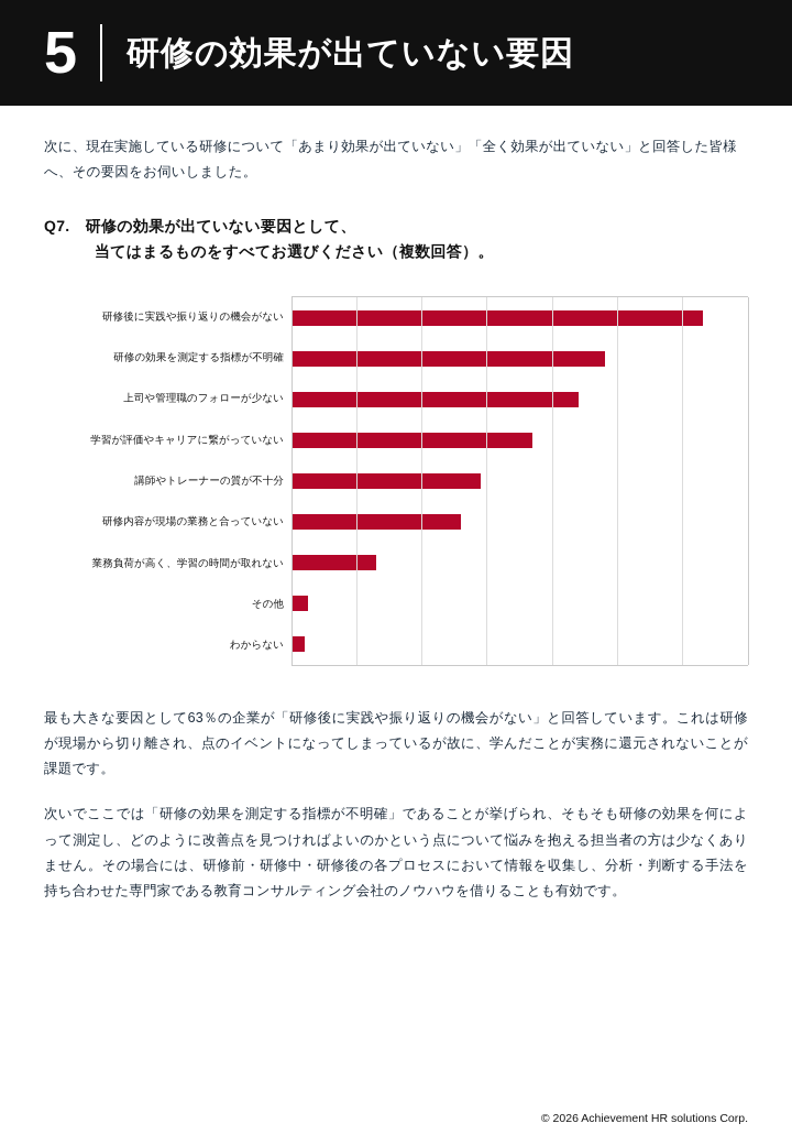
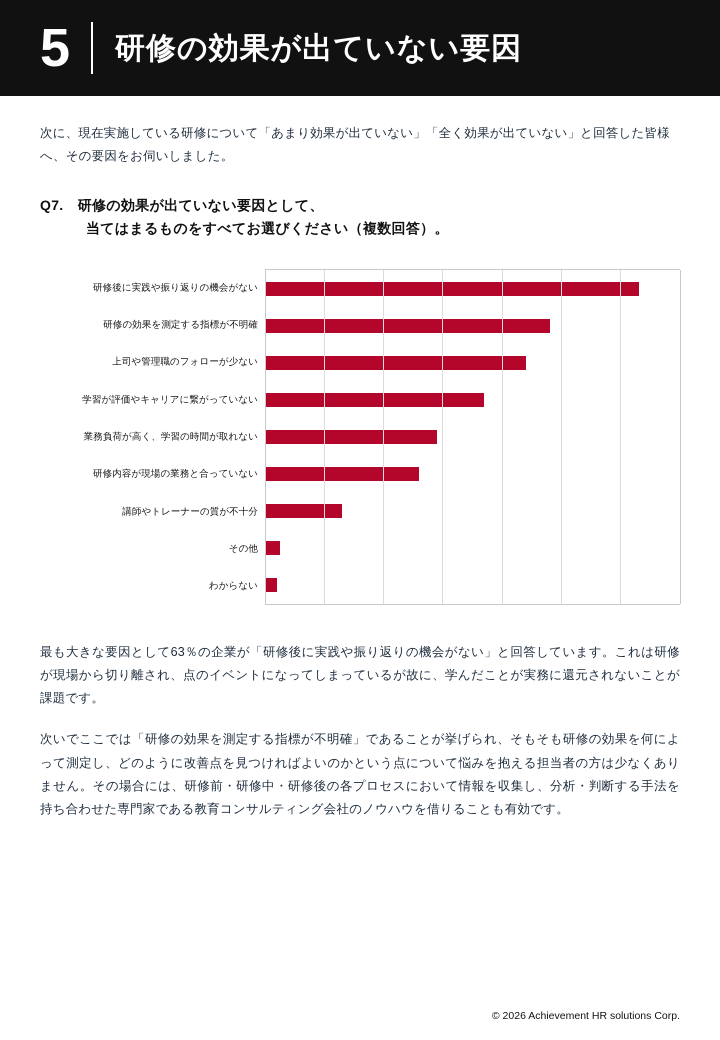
  5
  研修の効果が出ていない要因
  次に、現在実施している研修について「あまり効果が出ていない」「全く効果が出ていない」と回答した皆様へ、その要因をお伺いしました。
  Q7. 研修の効果が出ていない要因として、
  当てはまるものをすべてお選びください（複数回答）。
  研修後に実践や振り返りの機会がない
  研修の効果を測定する指標が不明確
  上司や管理職のフォローが少ない
  学習が評価やキャリアに繋がっていない
- 講師やトレーナーの質が不十分
+ 業務負荷が高く、学習の時間が取れない
  研修内容が現場の業務と合っていない
- 業務負荷が高く、学習の時間が取れない
+ 講師やトレーナーの質が不十分
  その他
  わからない
  最も大きな要因として63％の企業が「研修後に実践や振り返りの機会がない」と回答しています。これは研修が現場から切り離され、点のイベントになってしまっているが故に、学んだことが実務に還元されないことが課題です。
  次いでここでは「研修の効果を測定する指標が不明確」であることが挙げられ、そもそも研修の効果を何によって測定し、どのように改善点を見つければよいのかという点について悩みを抱える担当者の方は少なくありません。その場合には、研修前・研修中・研修後の各プロセスにおいて情報を収集し、分析・判断する手法を持ち合わせた専門家である教育コンサルティング会社のノウハウを借りることも有効です。
  © 2026 Achievement HR solutions Corp.
